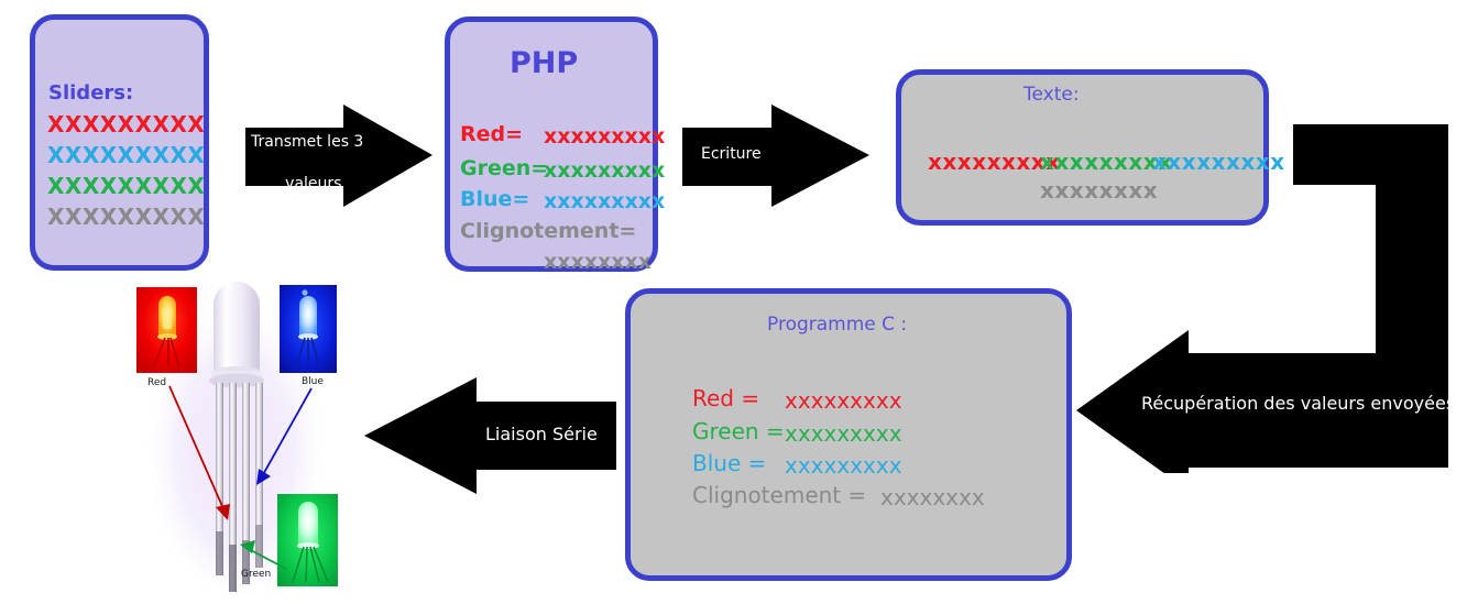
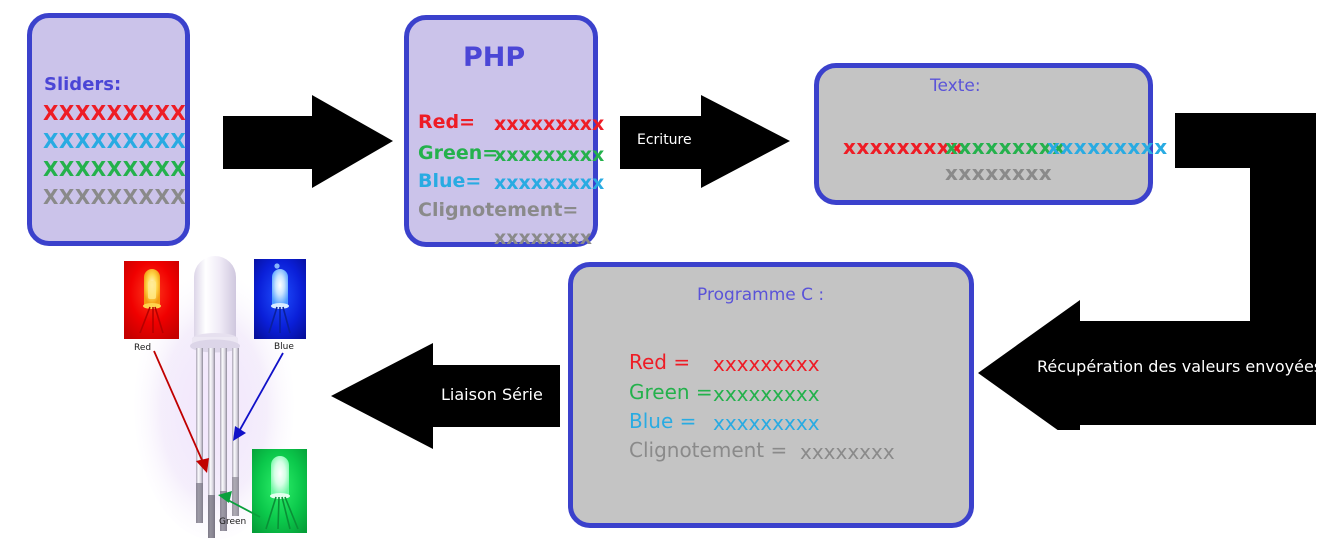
  Sliders:
  XXXXXXXXX
  XXXXXXXXX
  XXXXXXXXX
  XXXXXXXXX
- Transmet les 3
- valeurs
  PHP
  Red=
  xxxxxxxxx
  Green=
  xxxxxxxxx
  Blue=
  xxxxxxxxx
  Clignotement=
  xxxxxxxx
  Ecriture
  Texte:
  xxxxxxxxx
  xxxxxxxxx
  xxxxxxxxx
  xxxxxxxx
  Récupération des valeurs envoyées
  Programme C :
  Red =
  xxxxxxxxx
  Green =
  xxxxxxxxx
  Blue =
  xxxxxxxxx
  Clignotement =
  xxxxxxxx
  Liaison Série
  Red
  Blue
  Green
